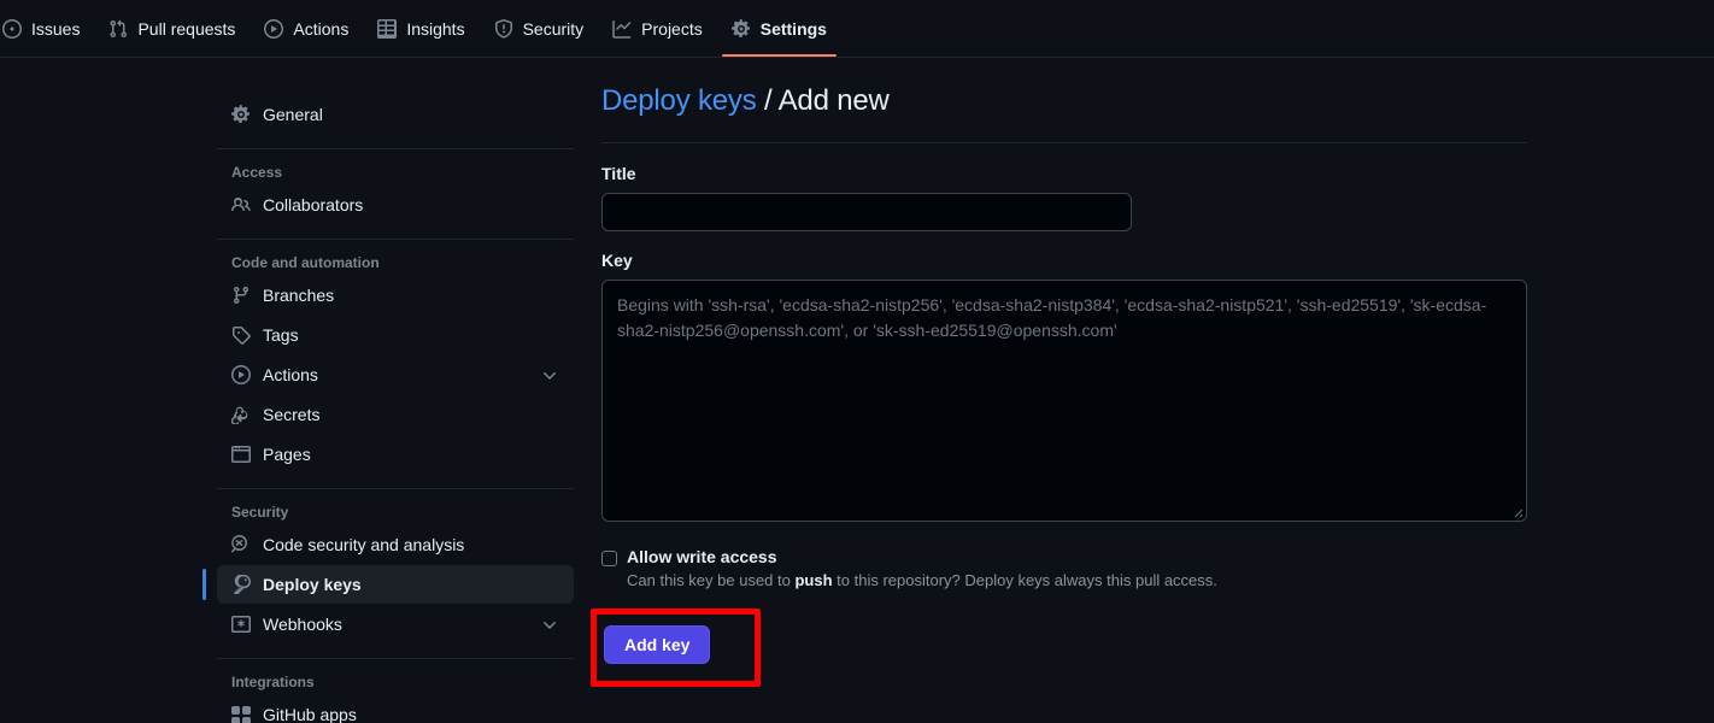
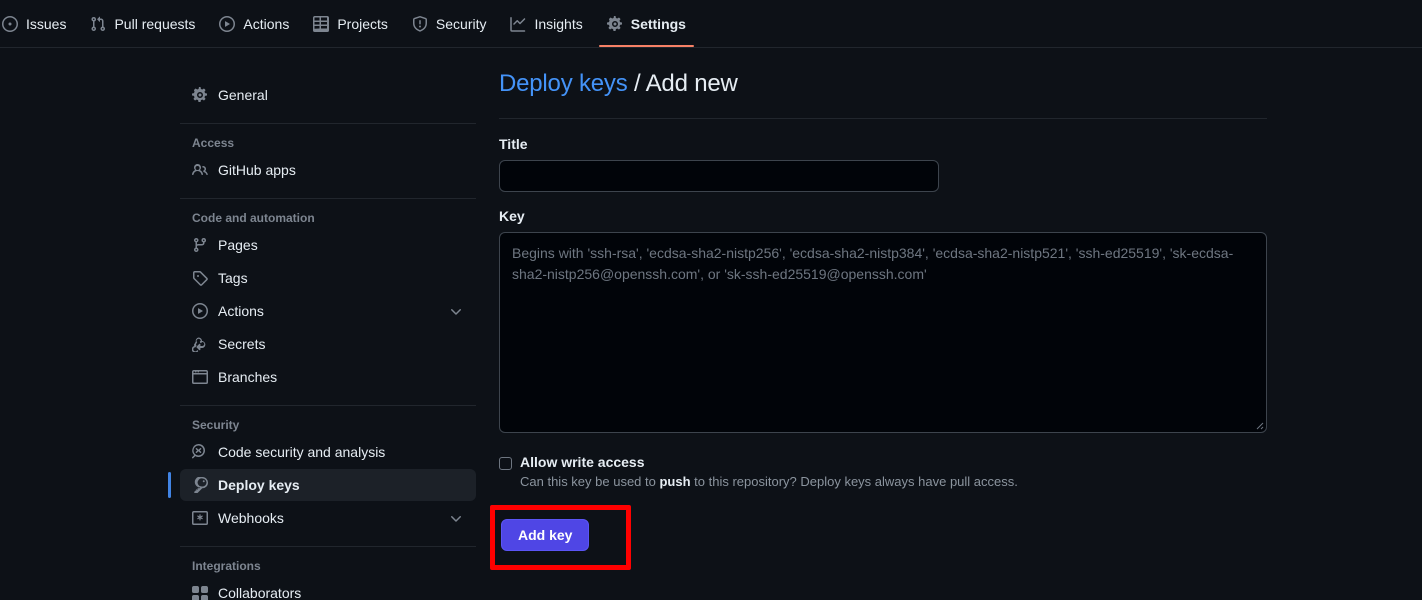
  Issues
  Pull requests
  Actions
- Insights
+ Projects
  Security
- Projects
+ Insights
  Settings
  General
  Access
- Collaborators
+ GitHub apps
  Code and automation
- Branches
+ Pages
  Tags
  Actions
  Secrets
- Pages
+ Branches
  Security
  Code security and analysis
  Deploy keys
  Webhooks
  Integrations
- GitHub apps
+ Collaborators
  Deploy keys / Add new
  Title
  Key
  Allow write access
- Can this key be used to push to this repository? Deploy keys always this pull access.
+ Can this key be used to push to this repository? Deploy keys always have pull access.
  Add key
